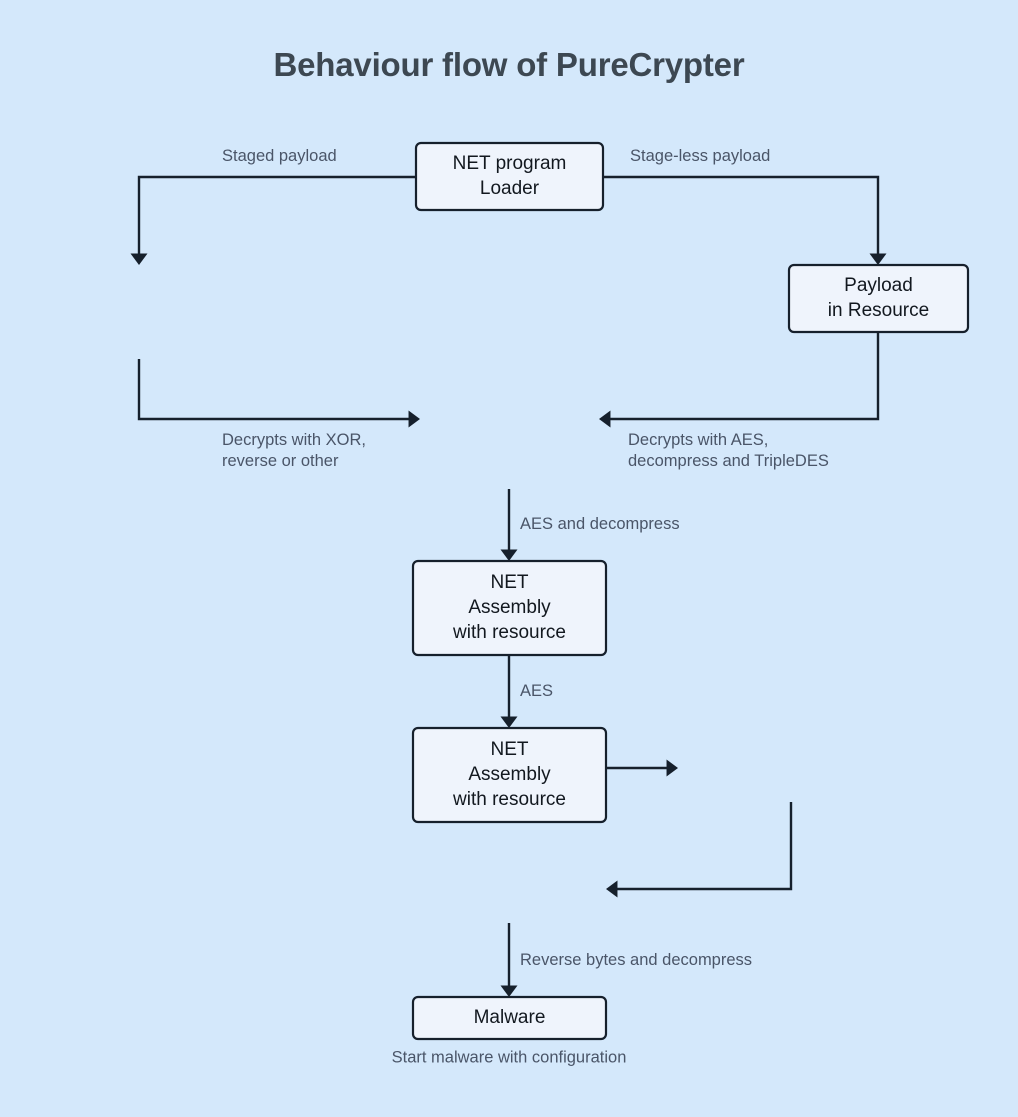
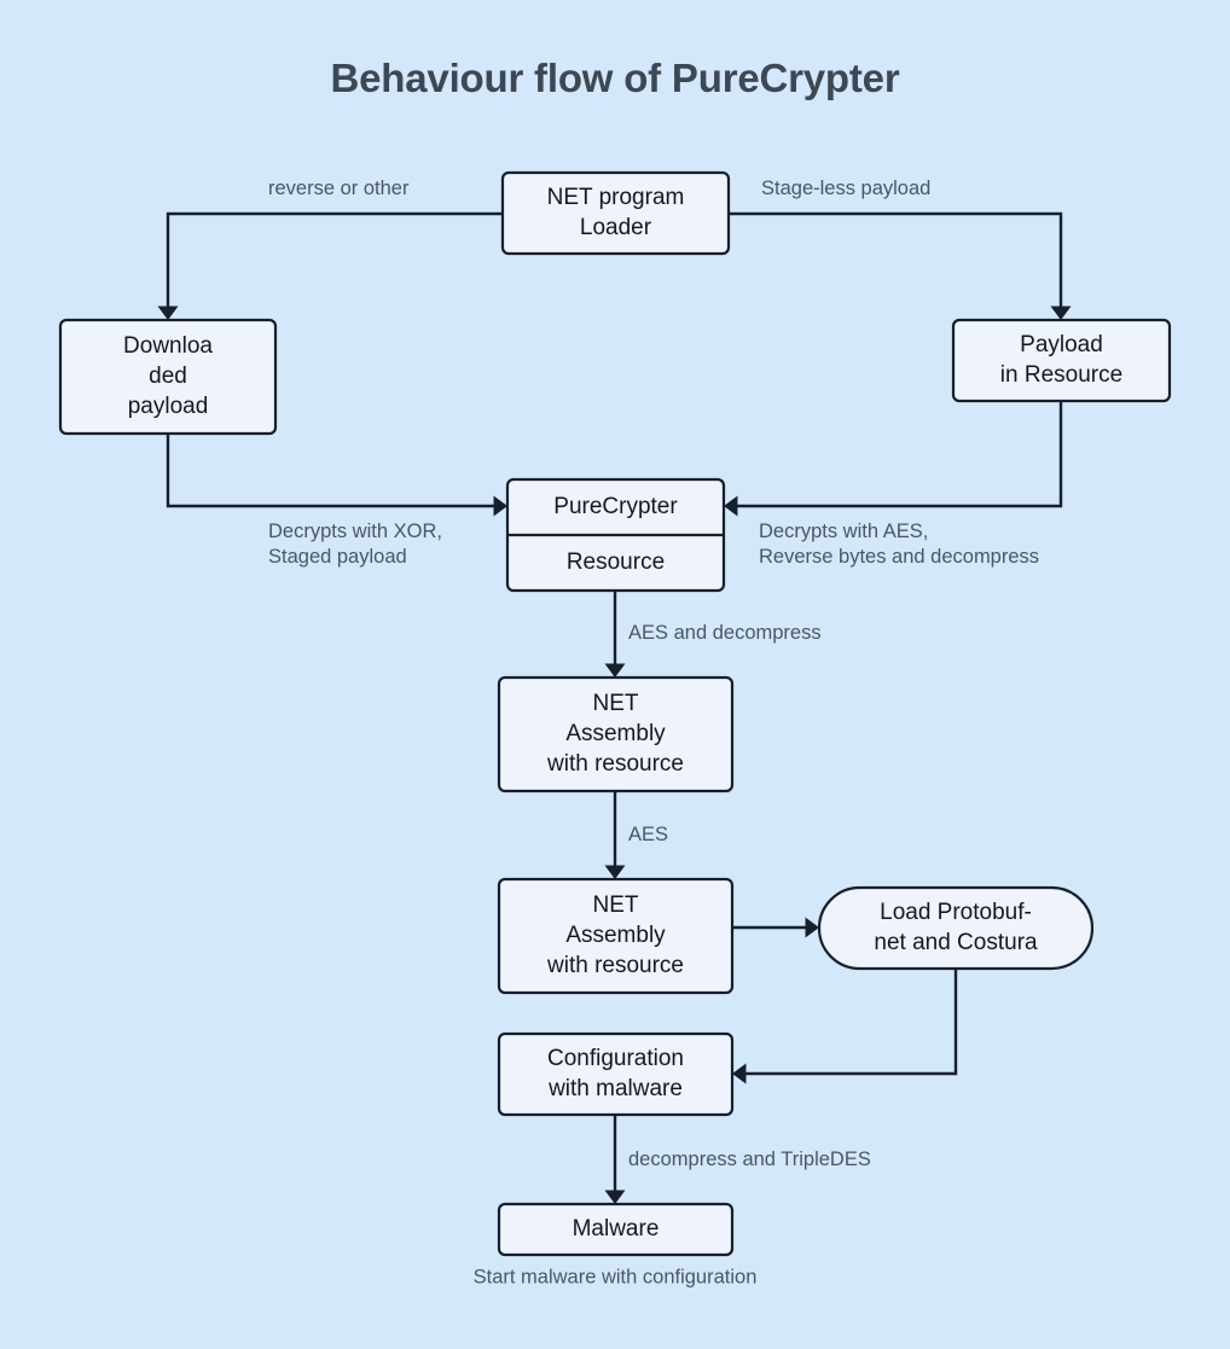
  Behaviour flow of PureCrypter
- Staged payload
+ reverse or other
  Stage-less payload
- Decrypts with XOR, reverse or other
+ Decrypts with XOR, Staged payload
- Decrypts with AES, decompress and TripleDES
+ Decrypts with AES, Reverse bytes and decompress
  AES and decompress
  AES
- Reverse bytes and decompress
+ decompress and TripleDES
  NET program
  Loader
+ Downloa
+ ded
+ payload
  Payload
  in Resource
+ PureCrypter
+ Resource
  NET
  Assembly
  with resource
  NET
  Assembly
  with resource
+ Load Protobuf-
+ net and Costura
+ Configuration
+ with malware
  Malware
  Start malware with configuration
